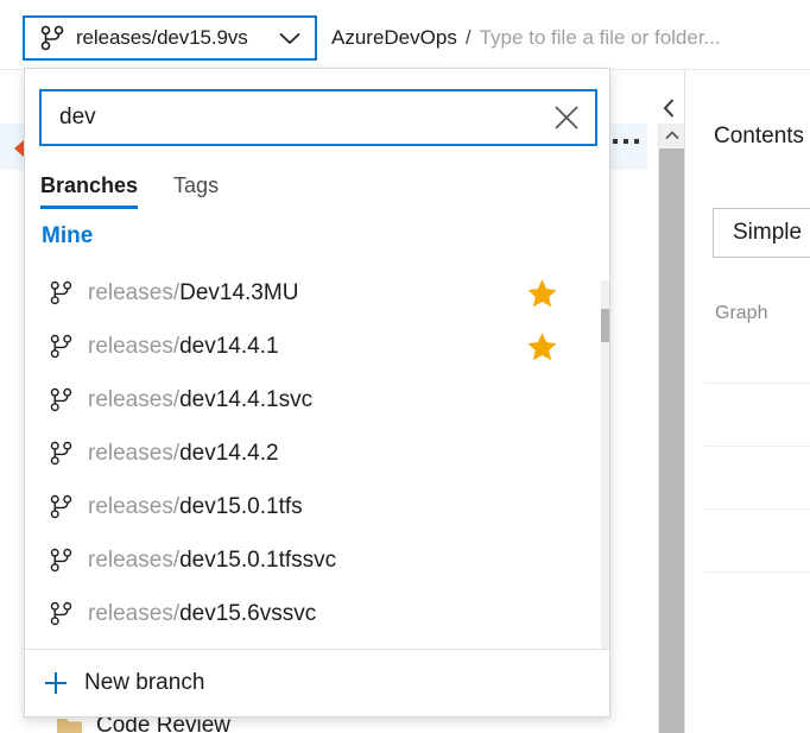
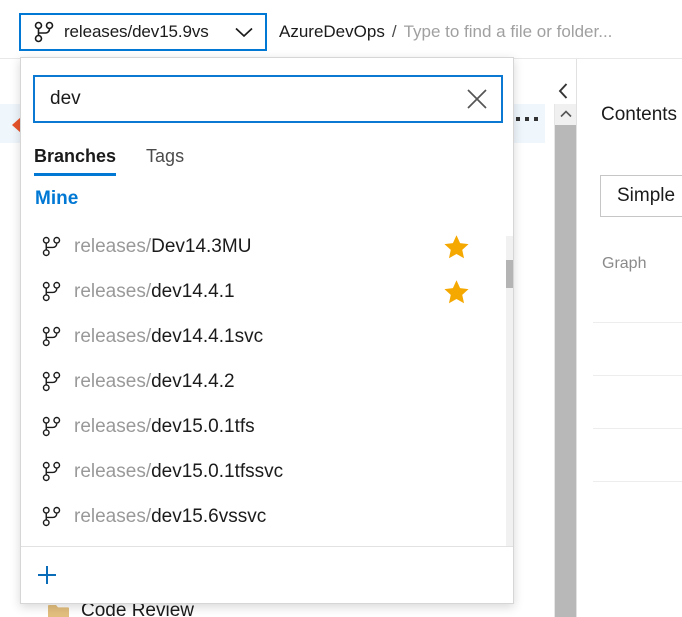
  Contents
  Simple
  Graph
  Code Review
  releases/dev15.9vs
  AzureDevOps
  /
- Type to file a file or folder...
+ Type to find a file or folder...
  dev
  Branches
  Tags
  Mine
  releases/Dev14.3MU
  releases/dev14.4.1
  releases/dev14.4.1svc
  releases/dev14.4.2
  releases/dev15.0.1tfs
  releases/dev15.0.1tfssvc
  releases/dev15.6vssvc
- New branch
